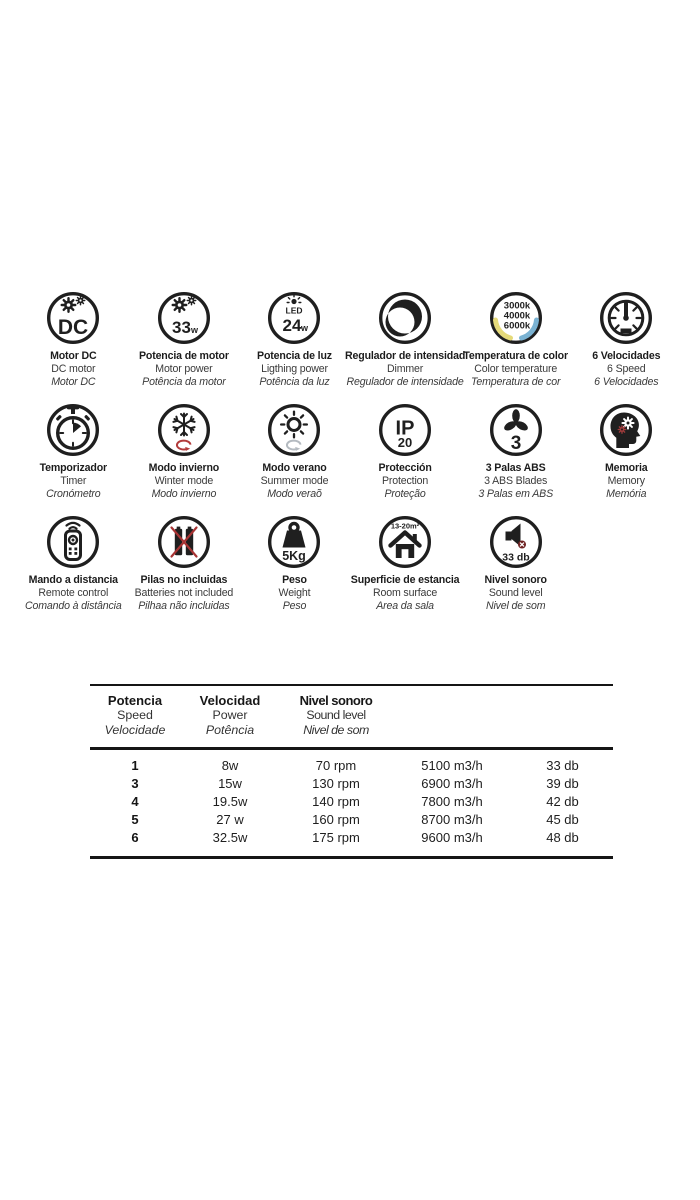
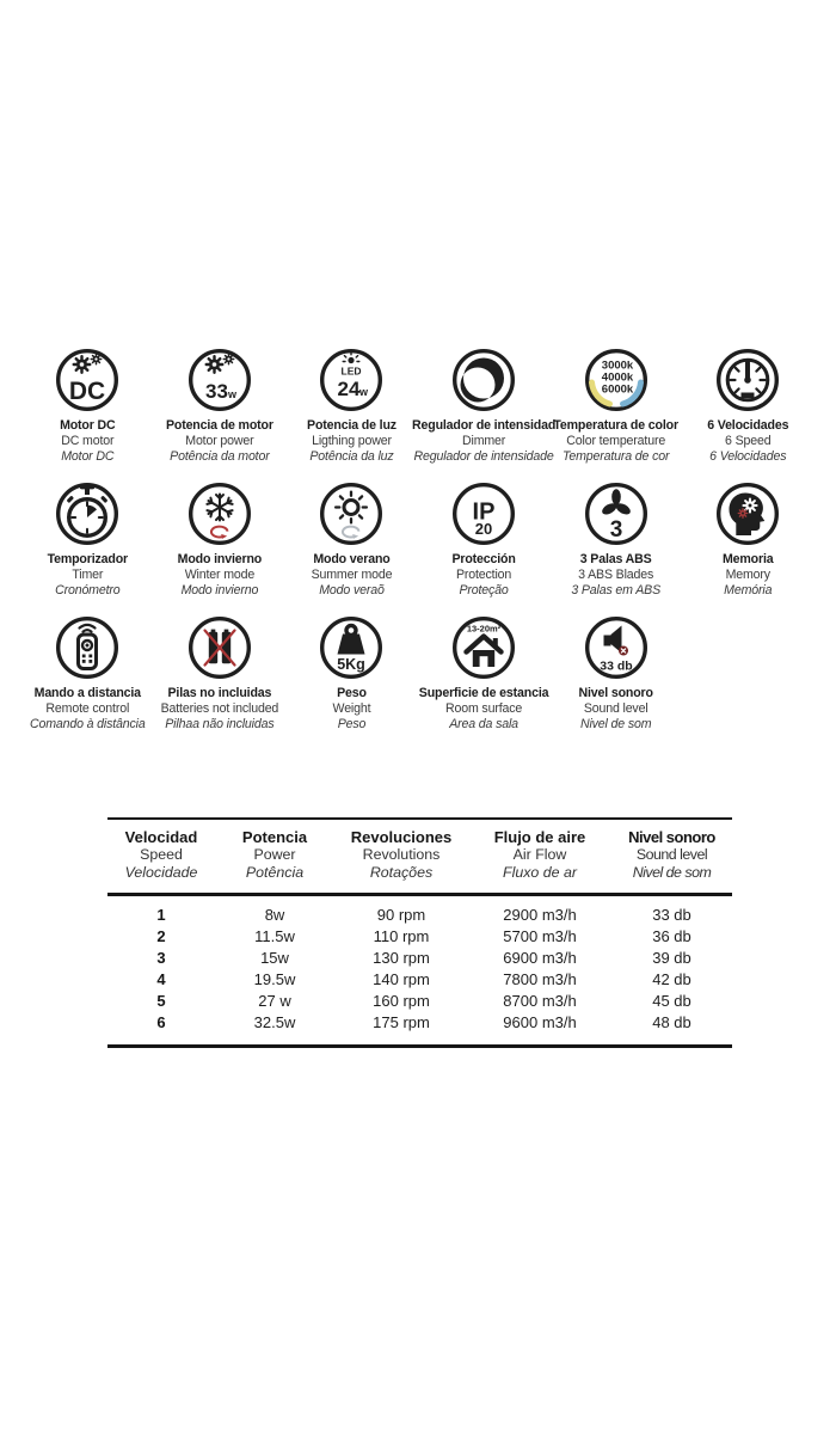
  DC
  Motor DC
  DC motor
  Motor DC
  33
  w
  Potencia de motor
  Motor power
  Potência da motor
  LED
  24
  w
  Potencia de luz
  Ligthing power
  Potência da luz
  Regulador de intensidad
  Dimmer
  Regulador de intensidade
  3000k
  4000k
  6000k
  Temperatura de color
  Color temperature
  Temperatura de cor
  6 Velocidades
  6 Speed
  6 Velocidades
  Temporizador
  Timer
  Cronómetro
  Modo invierno
  Winter mode
  Modo invierno
  Modo verano
  Summer mode
  Modo veraõ
  IP
  20
  Protección
  Protection
  Proteção
  3
  3 Palas ABS
  3 ABS Blades
  3 Palas em ABS
  Memoria
  Memory
  Memória
  Mando a distancia
  Remote control
  Comando à distância
  Pilas no incluidas
  Batteries not included
  Pilhaa não incluidas
  5Kg
  Peso
  Weight
  Peso
  13-20m²
  Superficie de estancia
  Room surface
  Area da sala
  33 db
  Nivel sonoro
  Sound level
  Nivel de som
- Potencia
+ Velocidad
  Speed
  Velocidade
- Velocidad
+ Potencia
  Power
  Potência
+ Revoluciones
+ Revolutions
+ Rotações
+ Flujo de aire
+ Air Flow
+ Fluxo de ar
  Nivel sonoro
  Sound level
  Nivel de som
  1
  8w
- 70 rpm
+ 90 rpm
- 5100 m3/h
+ 2900 m3/h
  33 db
+ 2
+ 11.5w
+ 110 rpm
+ 5700 m3/h
+ 36 db
  3
  15w
  130 rpm
  6900 m3/h
  39 db
  4
  19.5w
  140 rpm
  7800 m3/h
  42 db
  5
  27 w
  160 rpm
  8700 m3/h
  45 db
  6
  32.5w
  175 rpm
  9600 m3/h
  48 db
